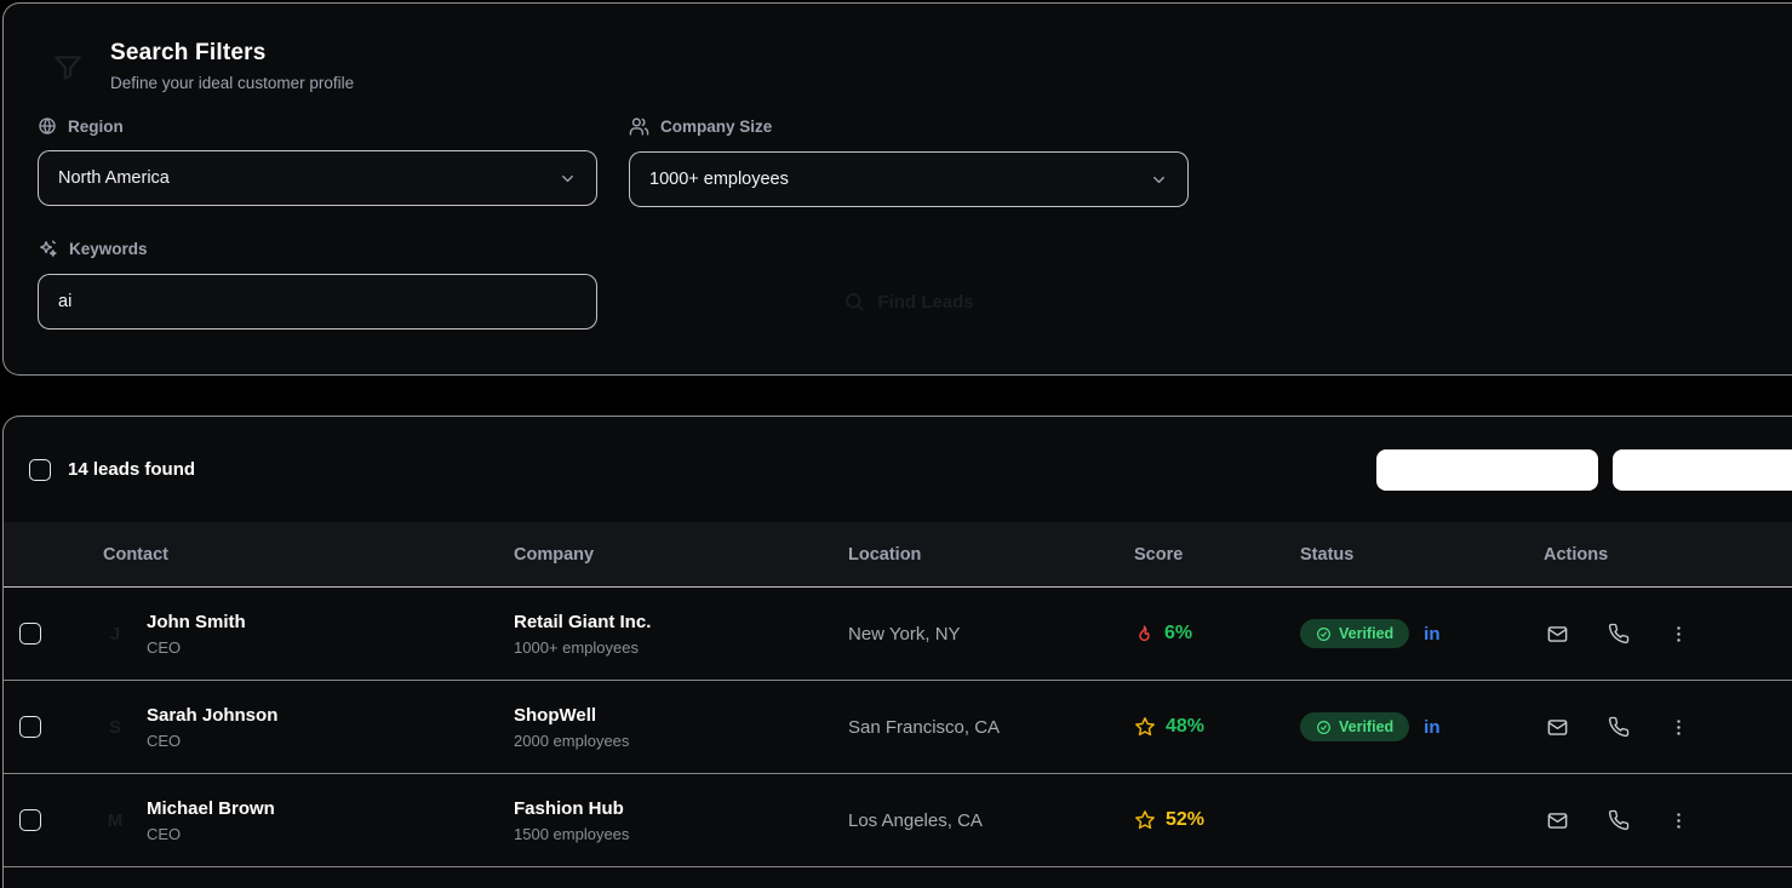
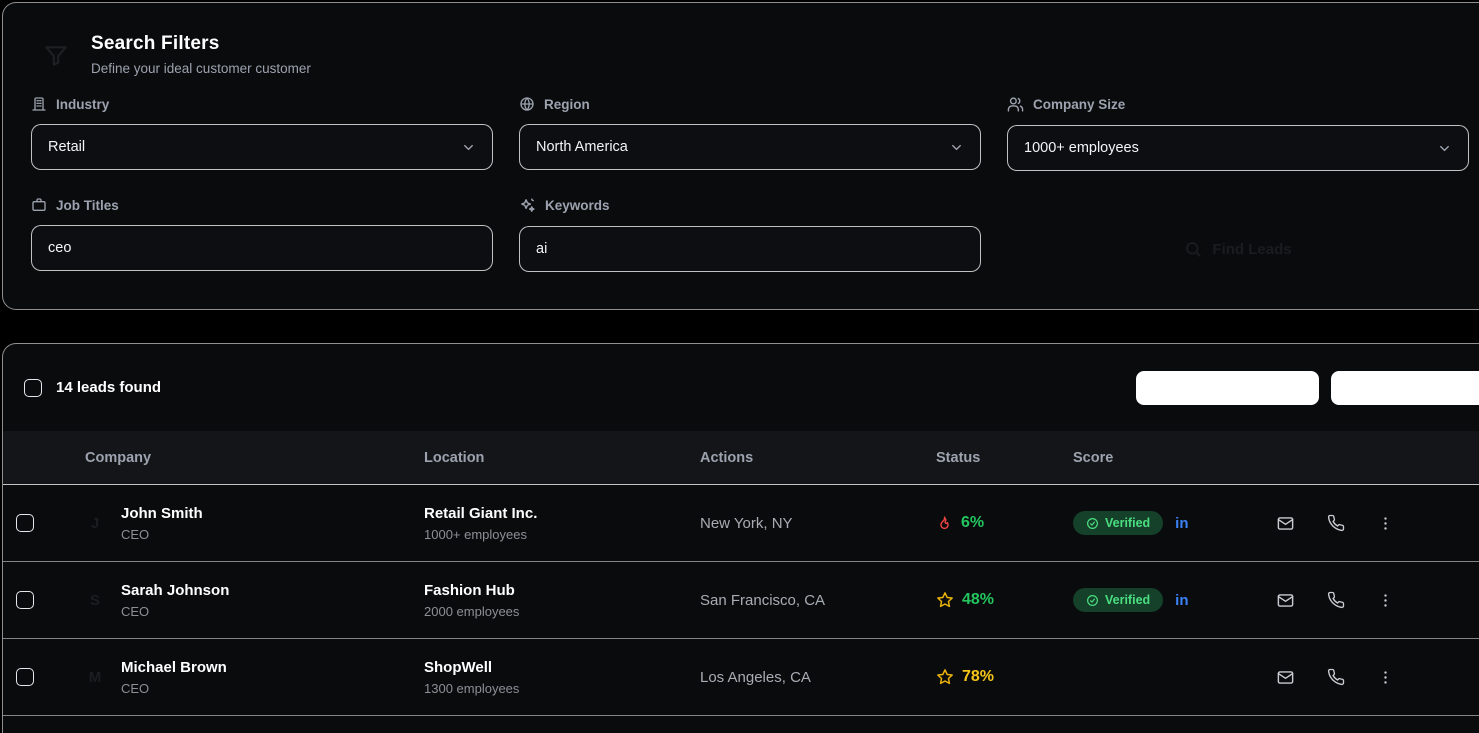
  Search Filters
- Define your ideal customer profile
+ Define your ideal customer customer
+ Industry
+ Retail
  Region
  North America
  Company Size
  1000+ employees
+ Job Titles
+ ceo
  Keywords
  ai
  14 leads found
- Contact
  Company
  Location
- Score
+ Actions
  Status
- Actions
+ Score
  John Smith
  CEO
  Retail Giant Inc.
  1000+ employees
  New York, NY
  6%
  Verified
  in
  Sarah Johnson
  CEO
- ShopWell
+ Fashion Hub
  2000 employees
  San Francisco, CA
  48%
  Verified
  in
  Michael Brown
  CEO
- Fashion Hub
+ ShopWell
- 1500 employees
+ 1300 employees
  Los Angeles, CA
- 52%
+ 78%
